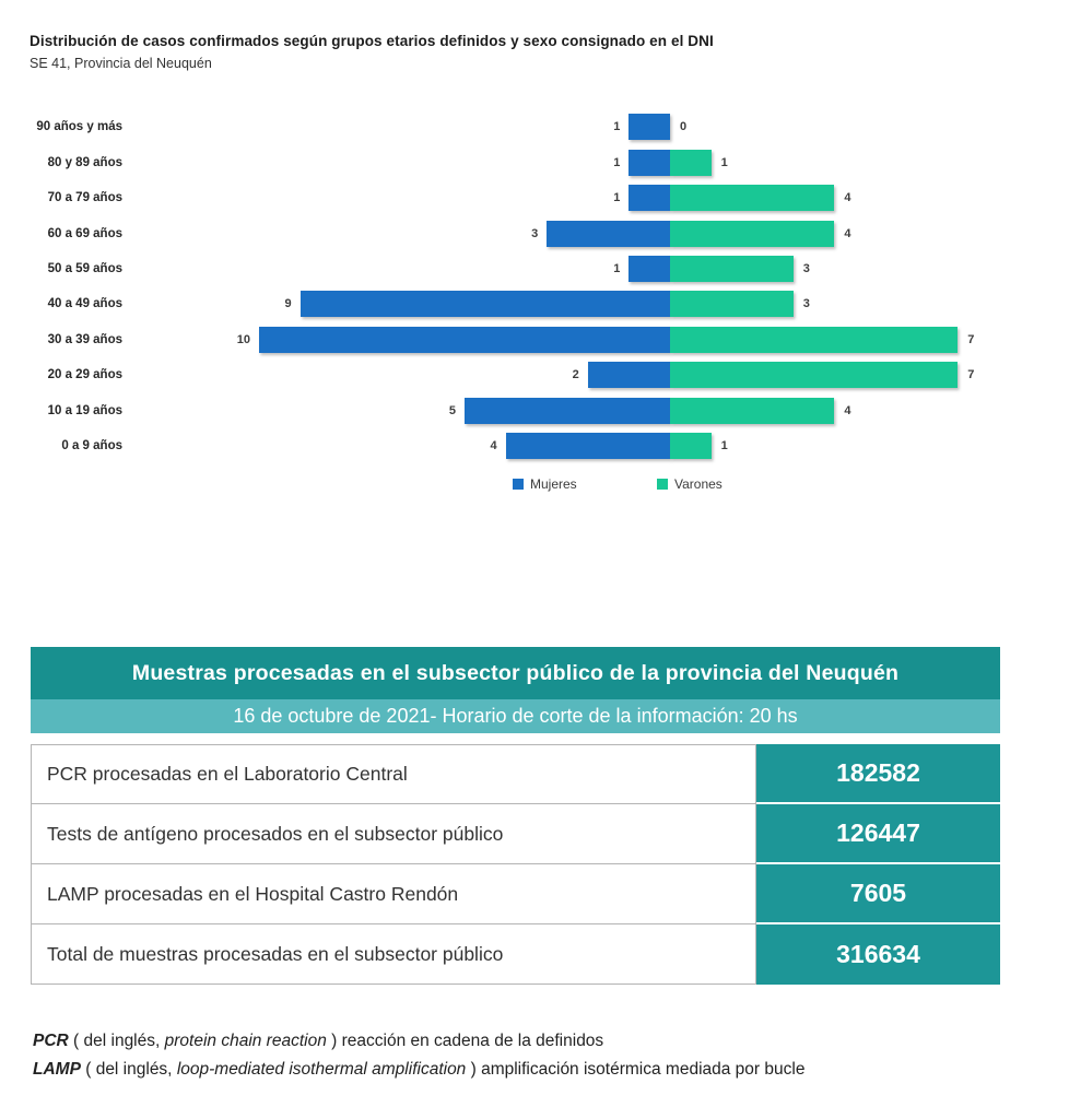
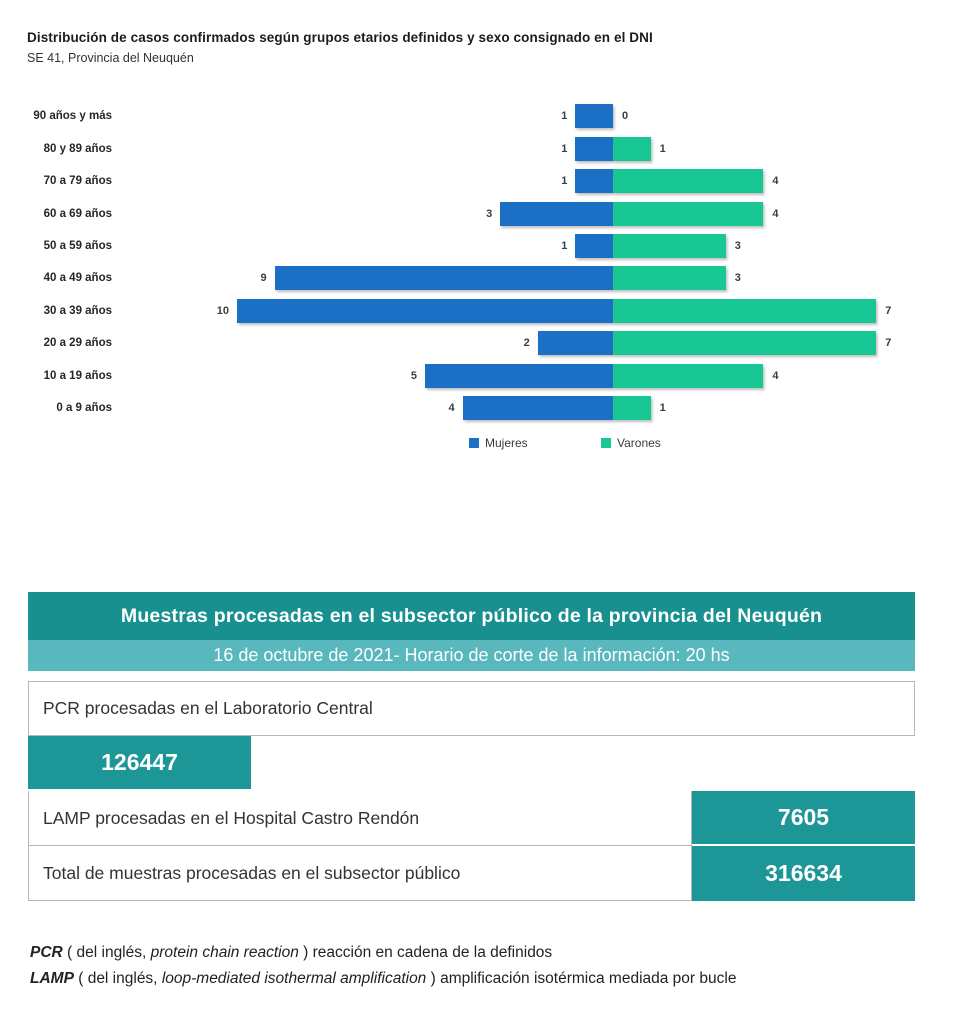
  Distribución de casos confirmados según grupos etarios definidos y sexo consignado en el DNI
  SE 41, Provincia del Neuquén
  90 años y más
  1
  0
  80 y 89 años
  1
  1
  70 a 79 años
  1
  4
  60 a 69 años
  3
  4
  50 a 59 años
  1
  3
  40 a 49 años
  9
  3
  30 a 39 años
  10
  7
  20 a 29 años
  2
  7
  10 a 19 años
  5
  4
  0 a 9 años
  4
  1
  Mujeres
  Varones
  Muestras procesadas en el subsector público de la provincia del Neuquén
  16 de octubre de 2021- Horario de corte de la información: 20 hs
  PCR procesadas en el Laboratorio Central
- 182582
- Tests de antígeno procesados en el subsector público
  126447
  LAMP procesadas en el Hospital Castro Rendón
  7605
  Total de muestras procesadas en el subsector público
  316634
  PCR ( del inglés, protein chain reaction ) reacción en cadena de la definidos
  LAMP ( del inglés, loop-mediated isothermal amplification ) amplificación isotérmica mediada por bucle
